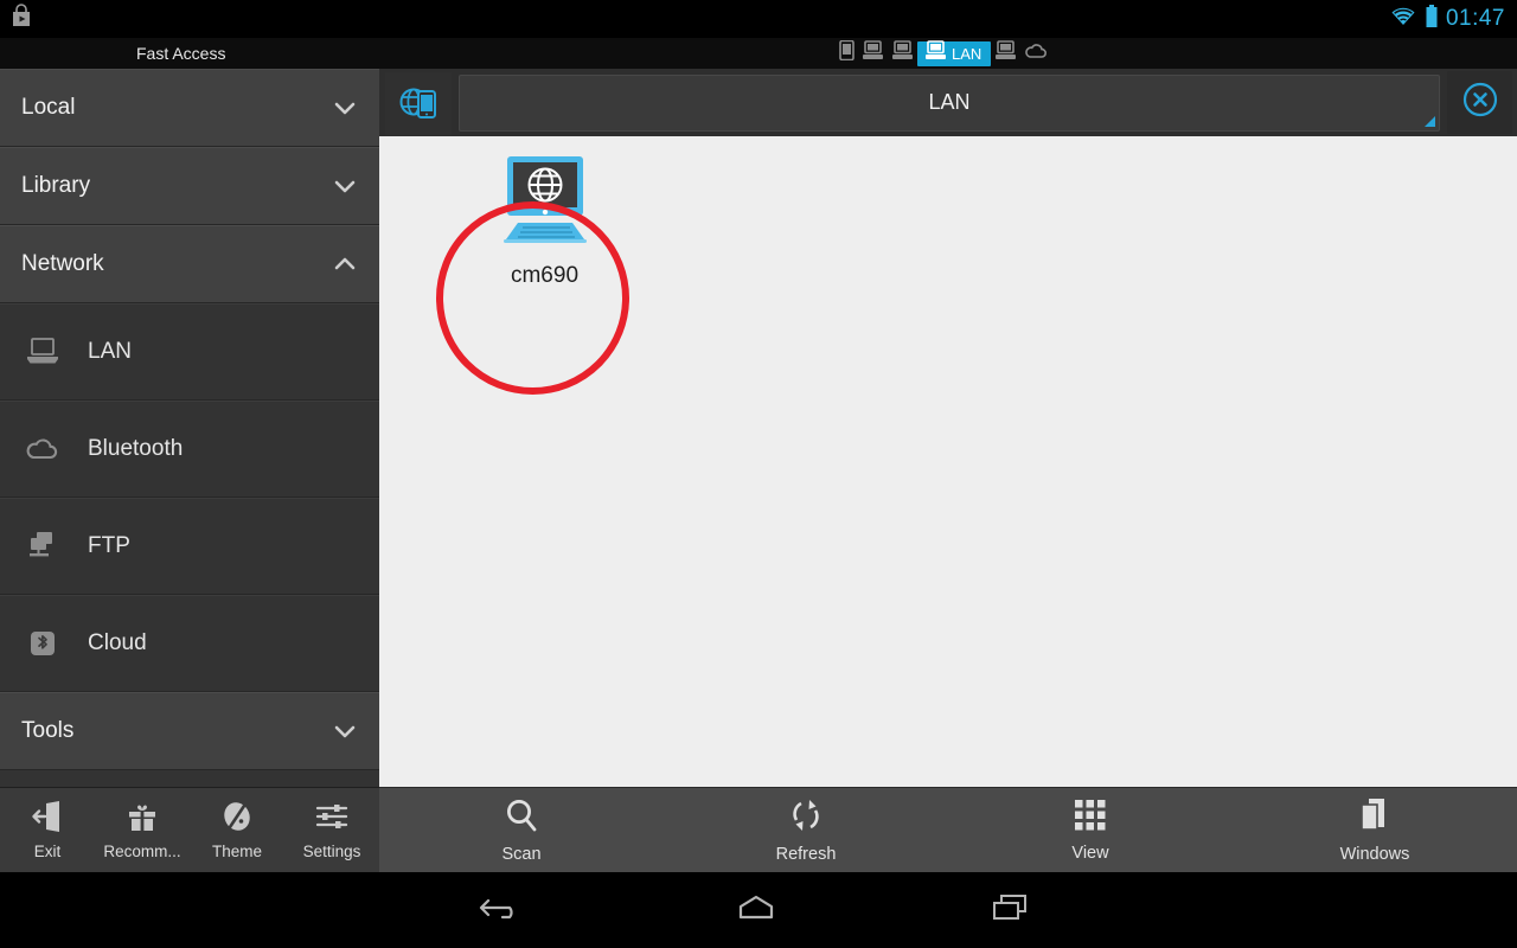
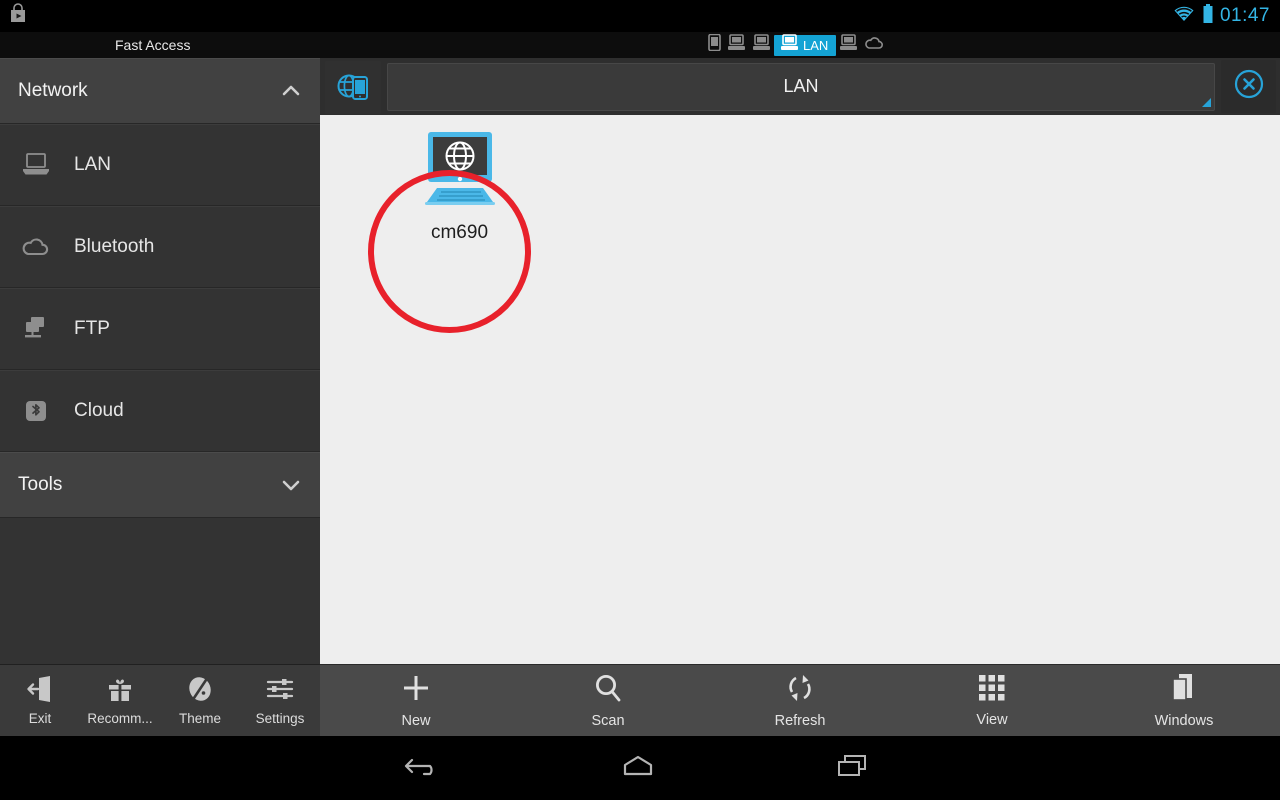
  01:47
  Fast Access
  LAN
- Local
- Library
  Network
  LAN
  Bluetooth
  FTP
  Cloud
  Tools
  Exit
  Recomm...
  Theme
  Settings
  LAN
  cm690
+ New
  Scan
  Refresh
  View
  Windows
